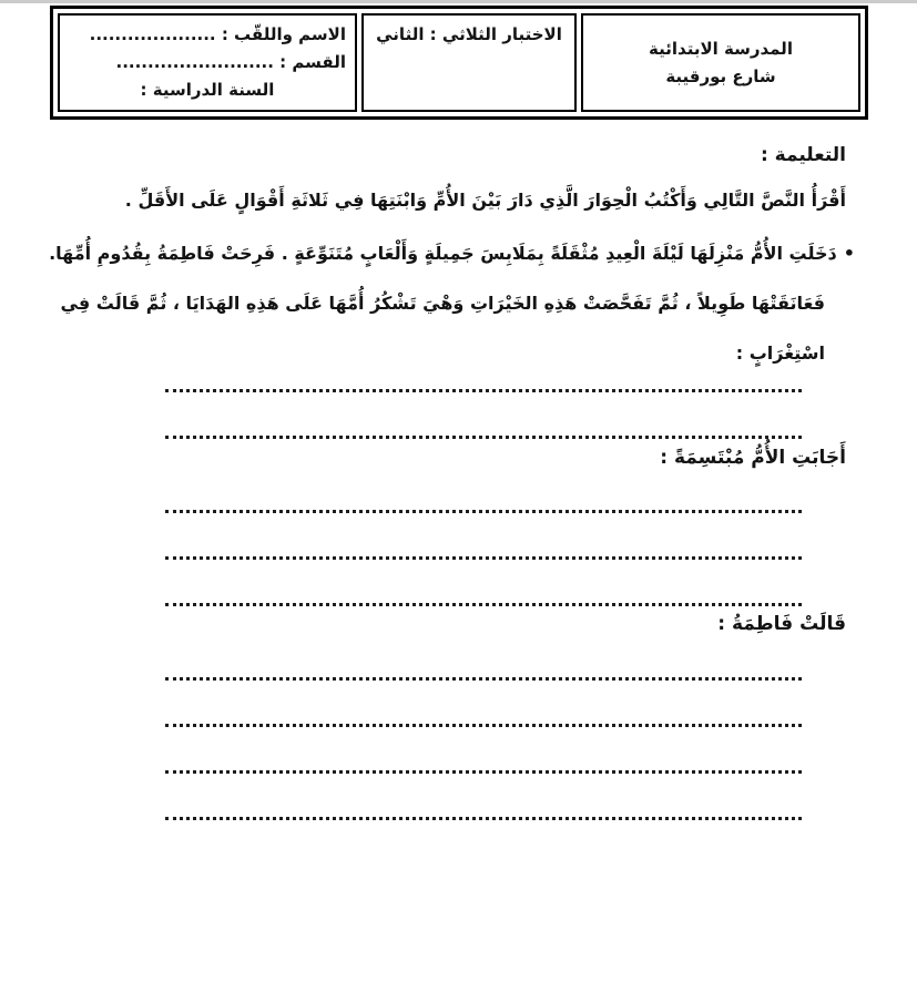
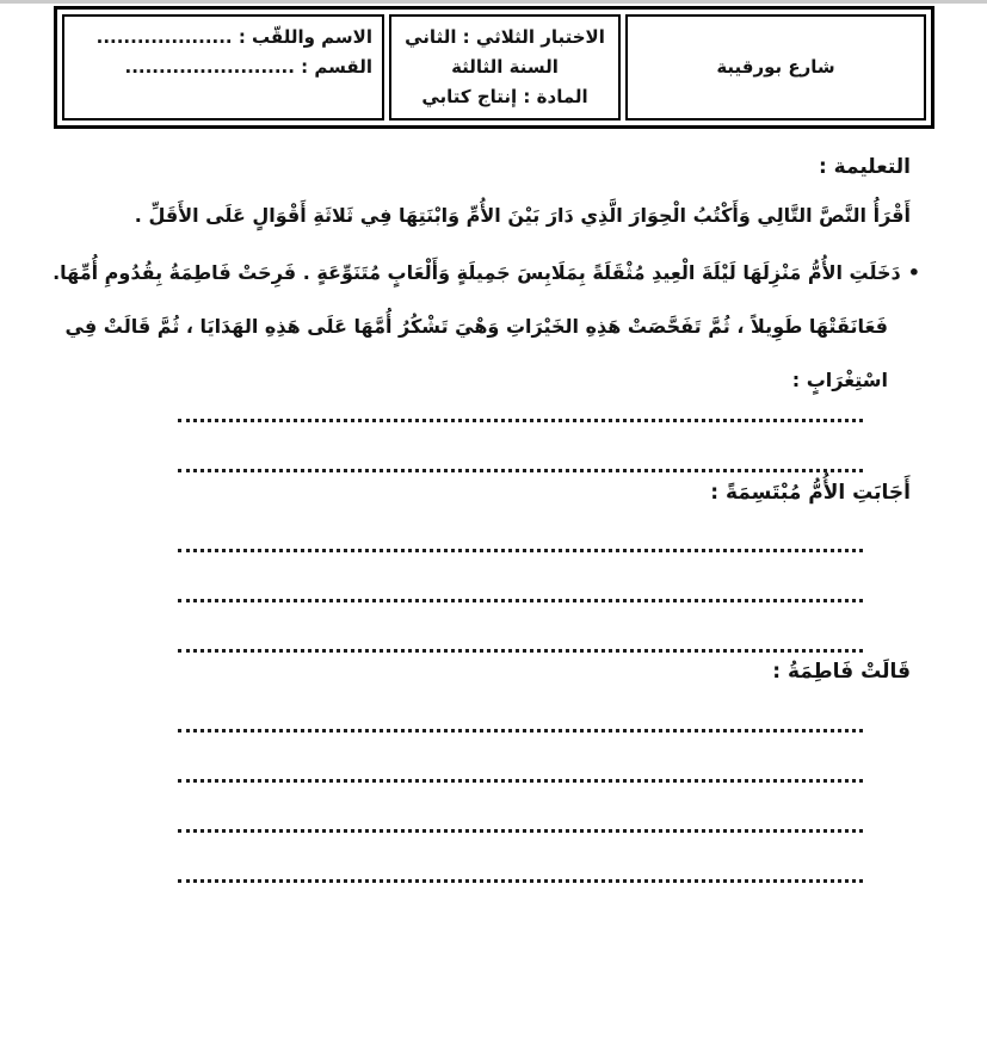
- المدرسة الابتدائية
  شارع بورقيبة
  الاختبار الثلاثي : الثاني
+ السنة الثالثة
+ المادة : إنتاج كتابي
  الاسم واللقّب : ....................
  القسم : .........................
- السنة الدراسية :
  التعليمة :
  أَقْرَأُ النَّصَّ التَّالِي وَأَكْتُبُ الْحِوَارَ الَّذِي دَارَ بَيْنَ الأُمِّ وَابْنَتِهَا فِي ثَلاثَةِ أَقْوَالٍ عَلَى الأَقَلِّ .
  •دَخَلَتِ الأُمُّ مَنْزِلَهَا لَيْلَةَ الْعِيدِ مُثْقَلَةً بِمَلَابِسَ جَمِيلَةٍ وَأَلْعَابٍ مُتَنَوِّعَةٍ . فَرِحَتْ فَاطِمَةُ بِقُدُومِ أُمِّهَا.
  فَعَانَقَتْهَا طَوِيلاً ، ثُمَّ تَفَحَّصَتْ هَذِهِ الخَيْرَاتِ وَهْيَ تَشْكُرُ أُمَّهَا عَلَى هَذِهِ الهَدَايَا ، ثُمَّ قَالَتْ فِي
  اسْتِغْرَابٍ :
  أَجَابَتِ الأُمُّ مُبْتَسِمَةً :
  قَالَتْ فَاطِمَةُ :
